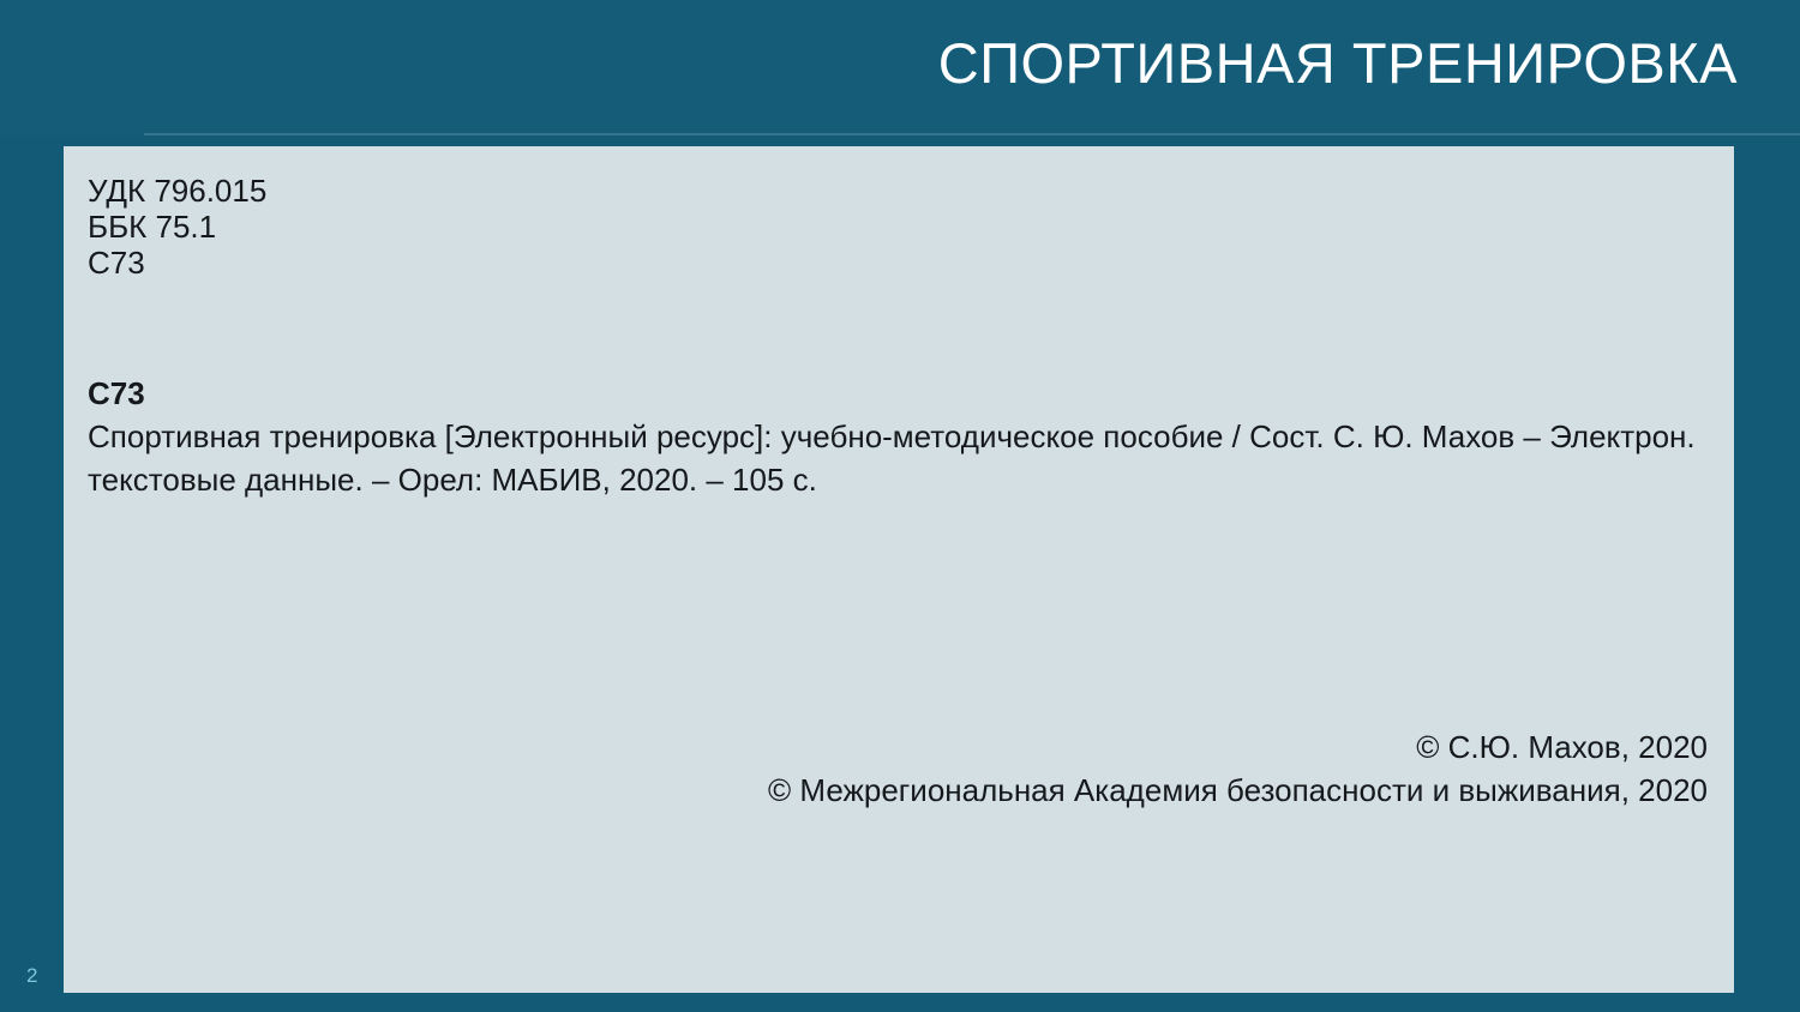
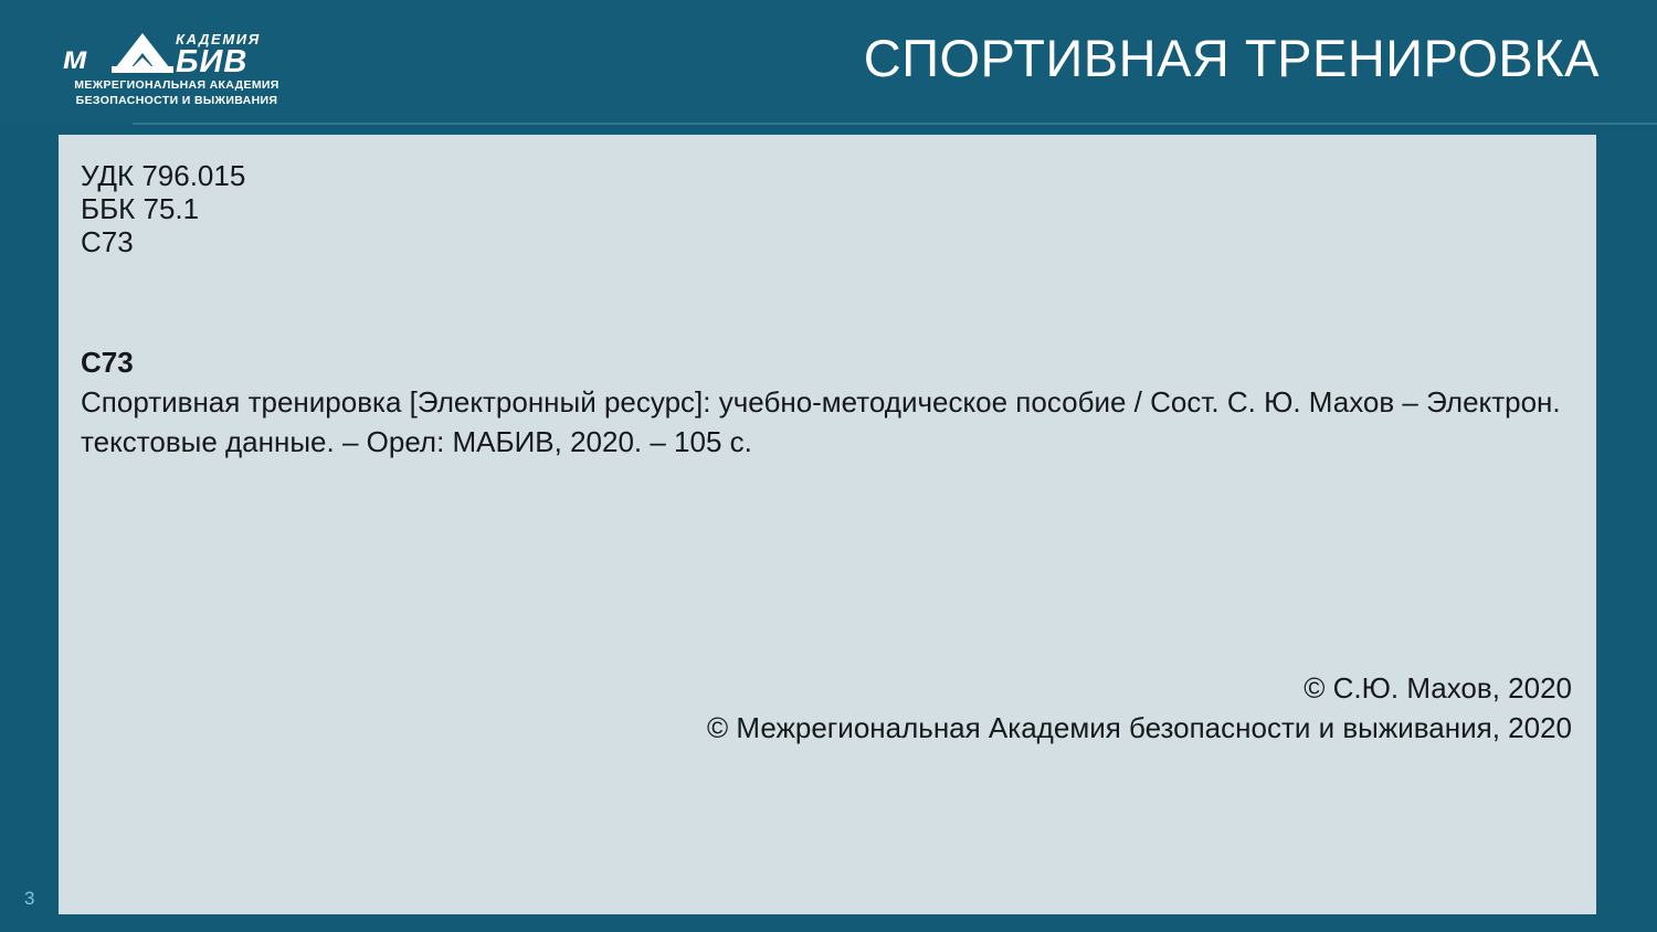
+ м
+ КАДЕМИЯ
+ БИВ
+ МЕЖРЕГИОНАЛЬНАЯ АКАДЕМИЯ
+ БЕЗОПАСНОСТИ И ВЫЖИВАНИЯ
  СПОРТИВНАЯ ТРЕНИРОВКА
  УДК 796.015
  ББК 75.1
  С73
  С73
  Спортивная тренировка [Электронный ресурс]: учебно-методическое пособие / Сост. С. Ю. Махов – Электрон. текстовые данные. – Орел: МАБИВ, 2020. – 105 с.
  © С.Ю. Махов, 2020
  © Межрегиональная Академия безопасности и выживания, 2020
- 2
+ 3
